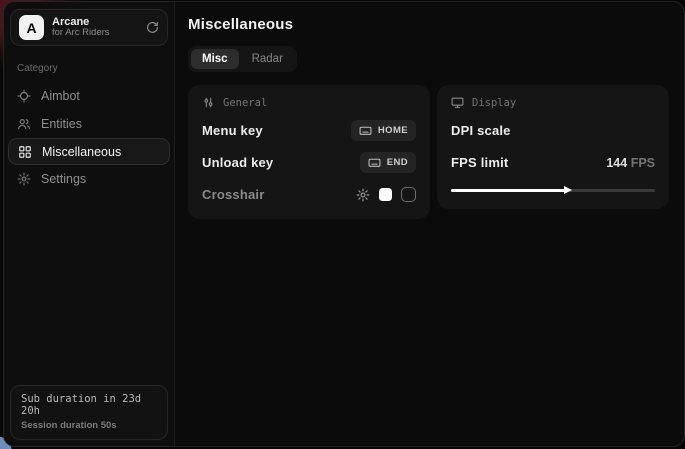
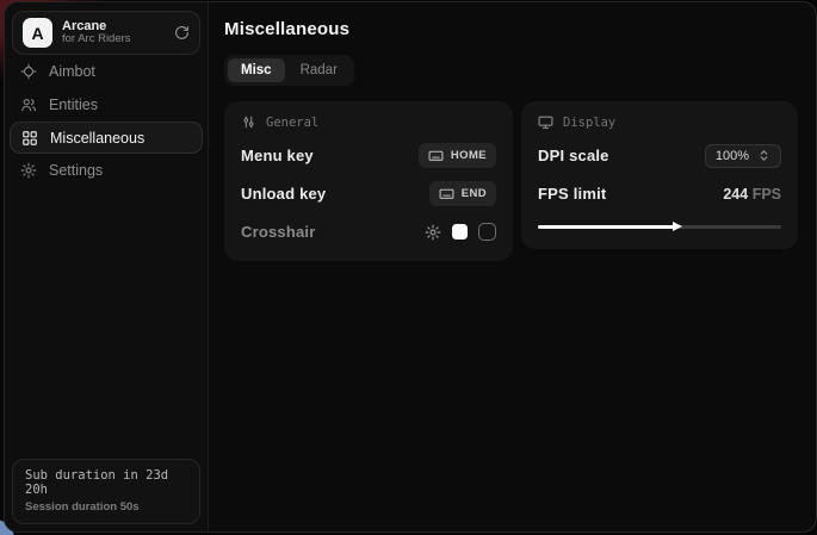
  A
  Arcane
  for Arc Riders
- Category
  Aimbot
  Entities
  Miscellaneous
  Settings
  Sub duration in 23d 20h
  Session duration 50s
  Miscellaneous
  Misc
  Radar
  General
  Menu key
  HOME
  Unload key
  END
  Crosshair
  Display
  DPI scale
+ 100%
  FPS limit
- 144 FPS
+ 244 FPS
